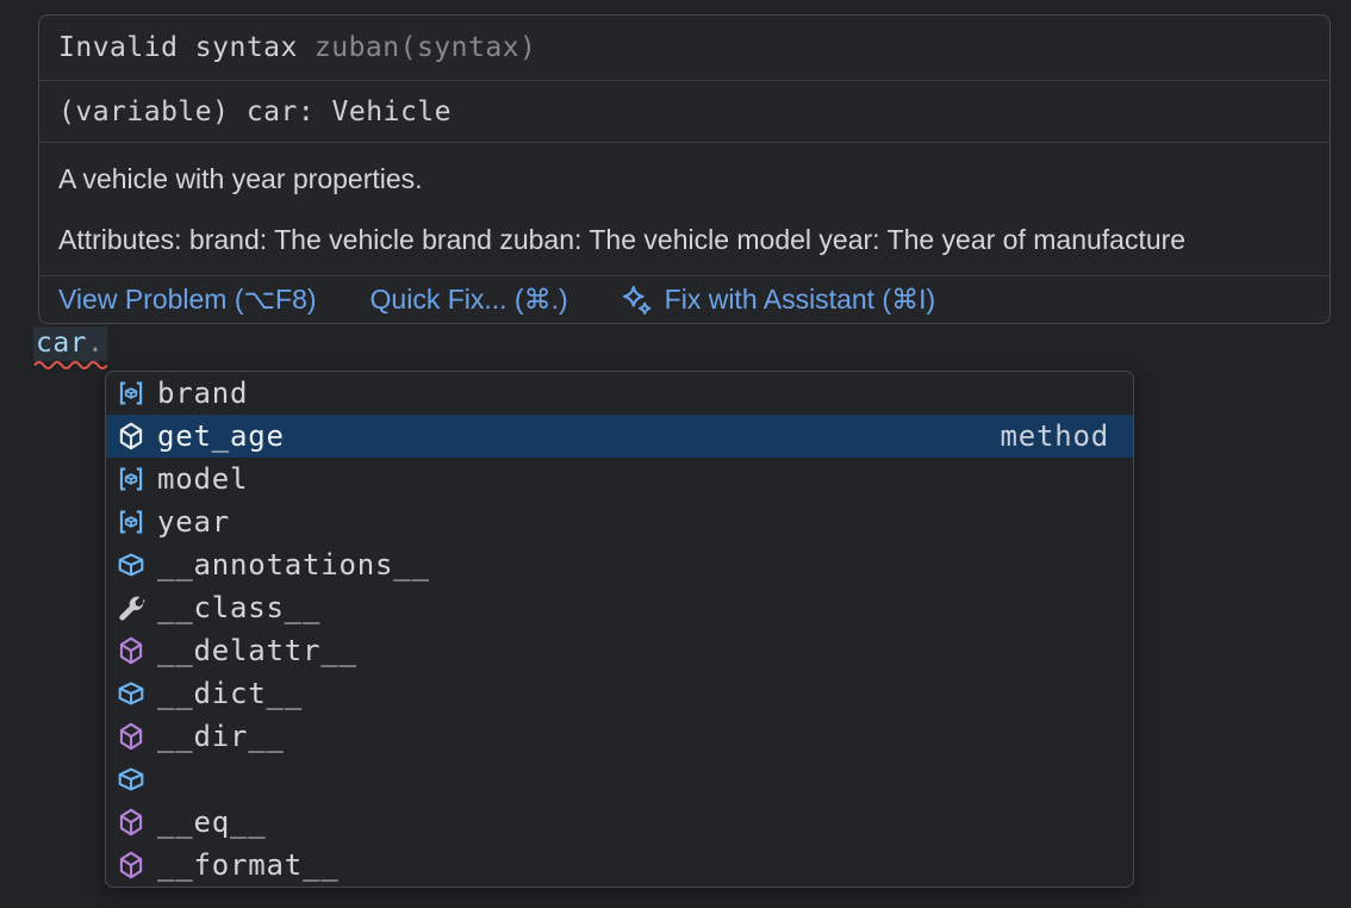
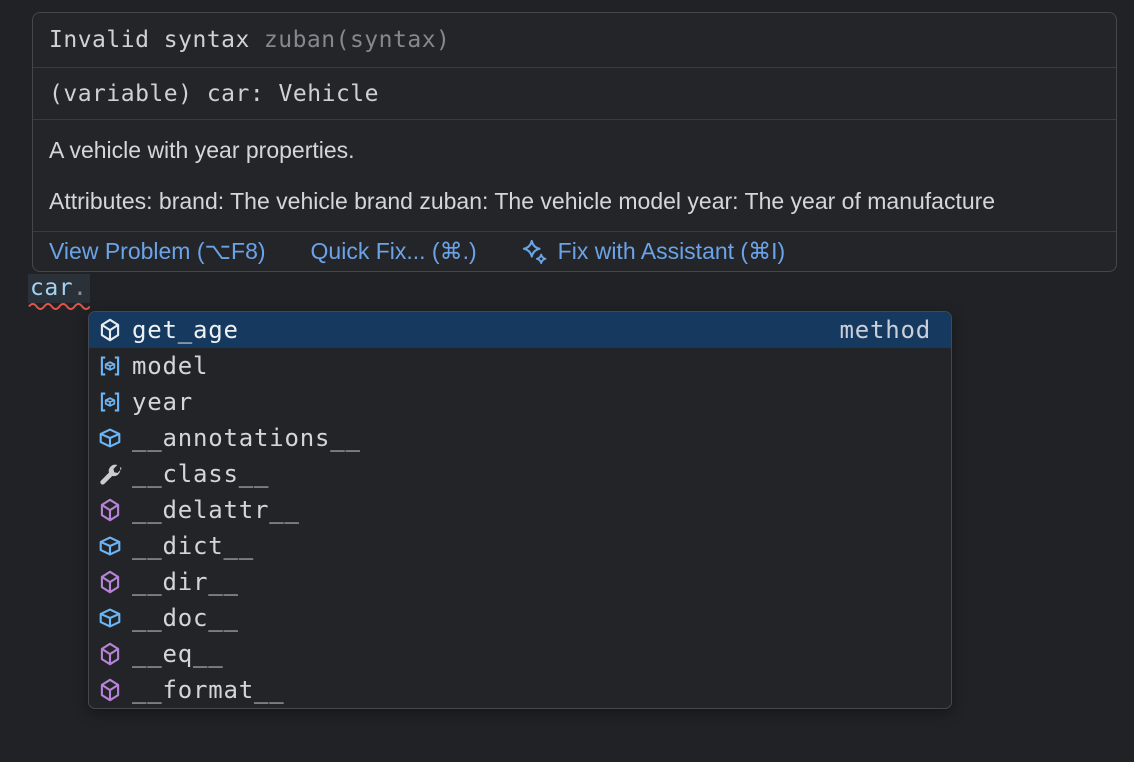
  Invalid syntax
  zuban(syntax)
  (variable) car: Vehicle
  A vehicle with year properties.
  Attributes: brand: The vehicle brand zuban: The vehicle model year: The year of manufacture
  View Problem (⌥F8)
  Quick Fix... (⌘.)
  Fix with Assistant (⌘I)
  car.
- brand
  get_age
  method
  model
  year
  __annotations__
  __class__
  __delattr__
  __dict__
  __dir__
+ __doc__
  __eq__
  __format__
